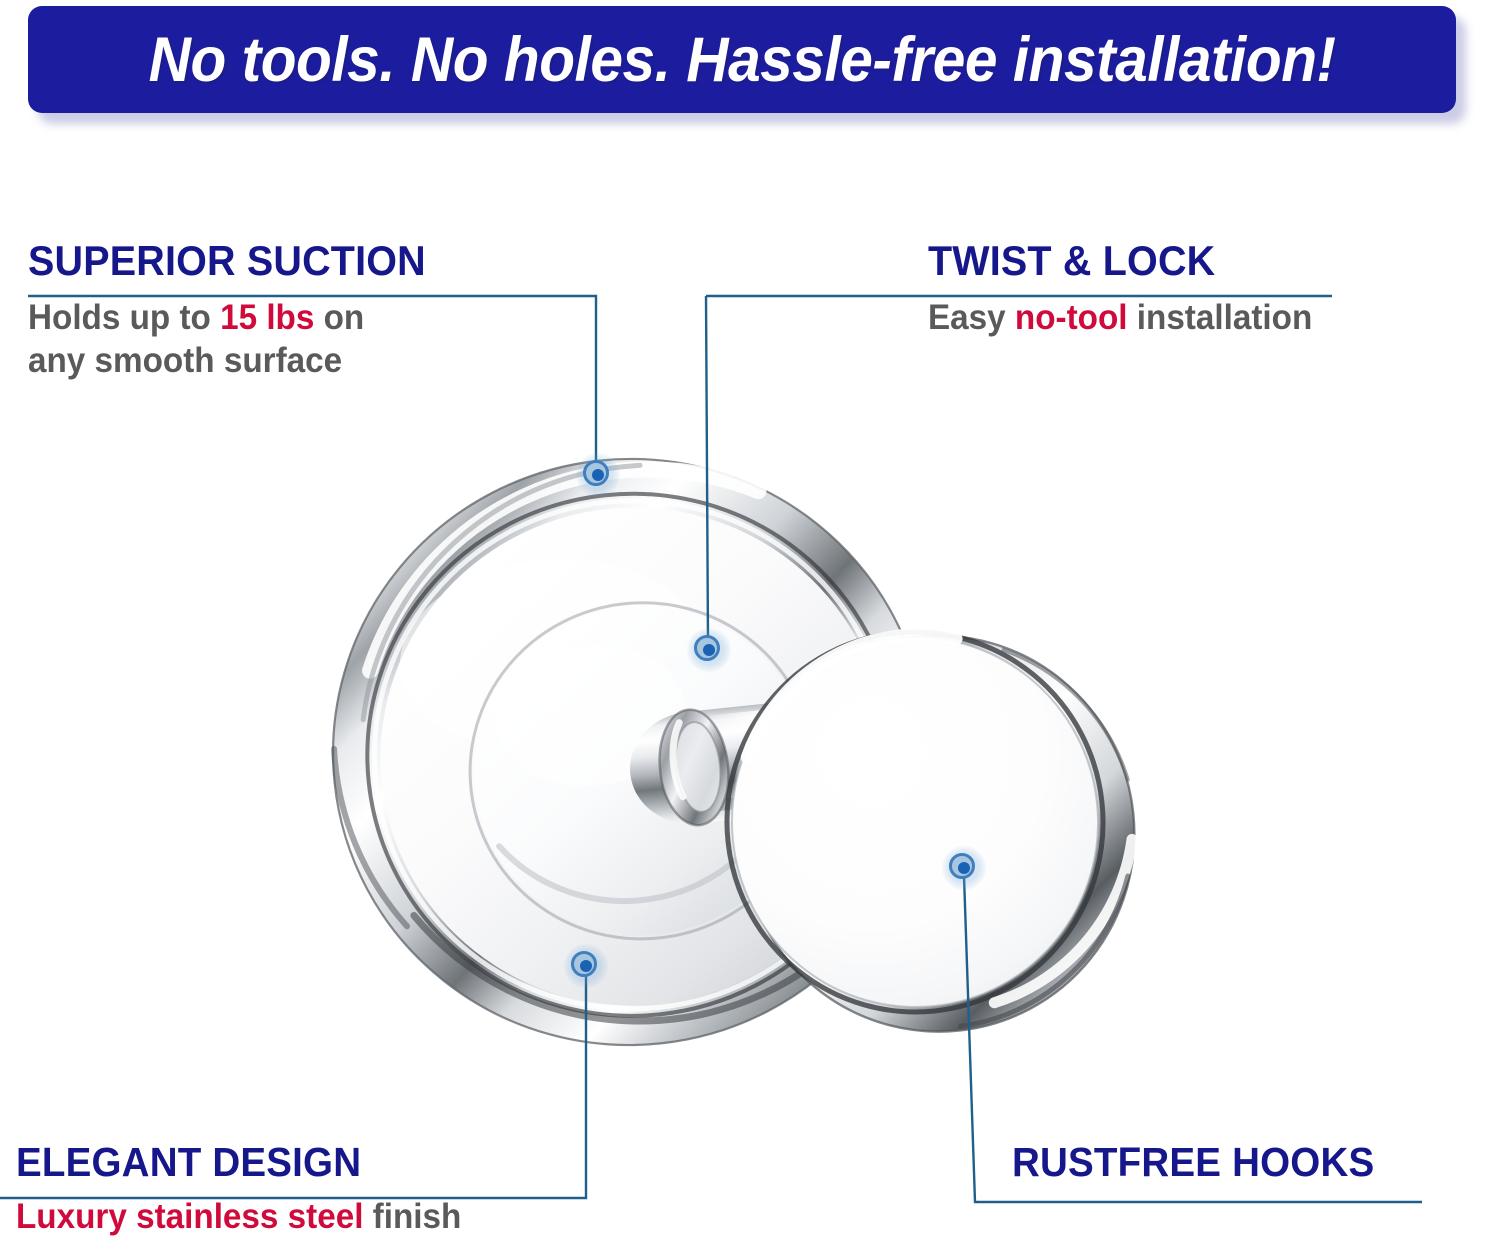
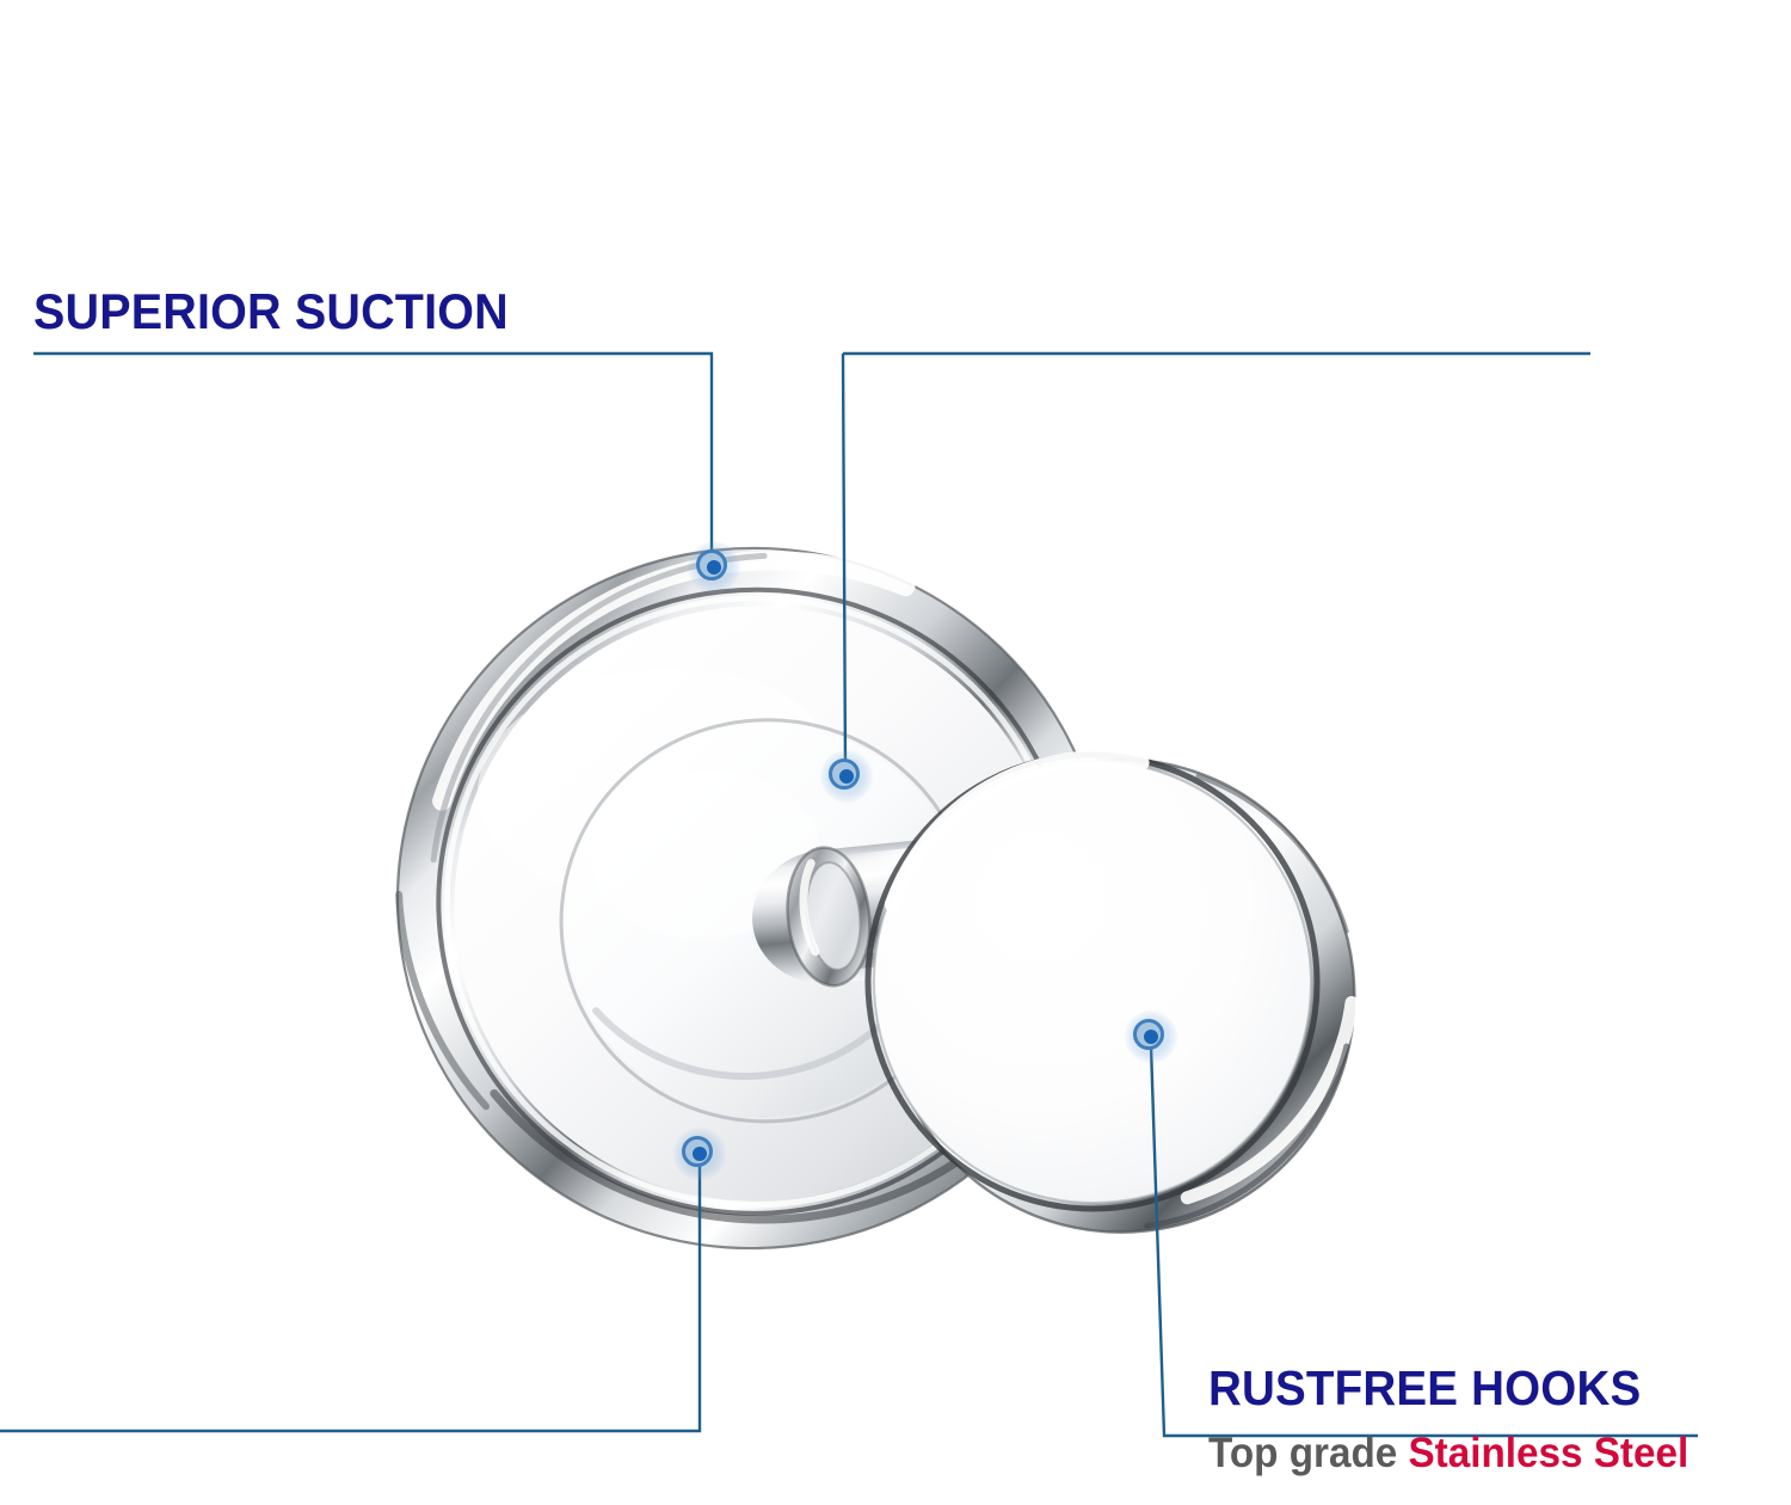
- No tools. No holes. Hassle-free installation!
  SUPERIOR SUCTION
- Holds up to 15 lbs on
- any smooth surface
- TWIST & LOCK
- Easy no-tool installation
- ELEGANT DESIGN
- Luxury stainless steel finish
  RUSTFREE HOOKS
+ Top grade Stainless Steel
